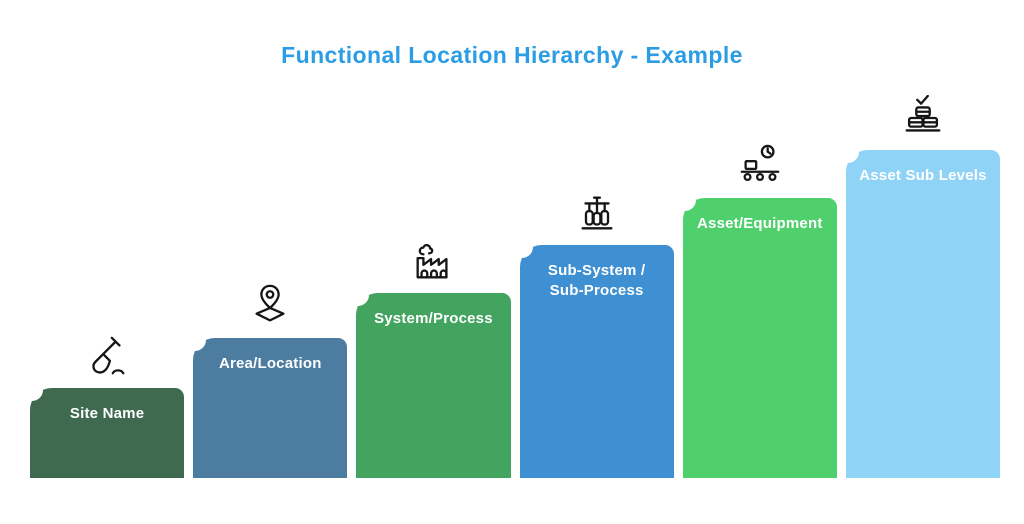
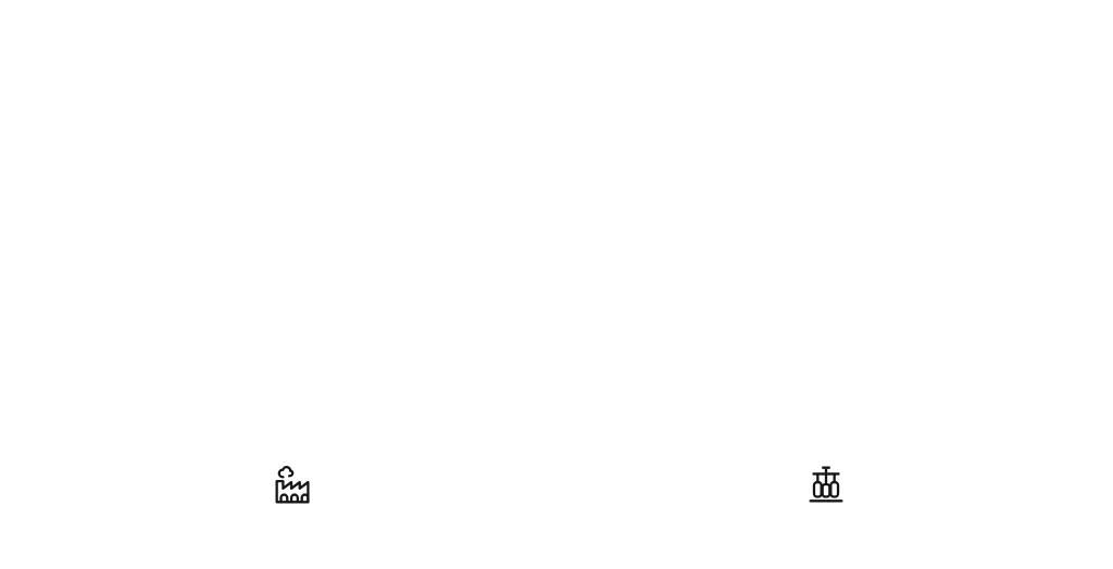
- Functional Location Hierarchy - Example
- Site Name
- Area/Location
- System/Process
- Sub-System / Sub-Process
- Asset/Equipment
- Asset Sub Levels
